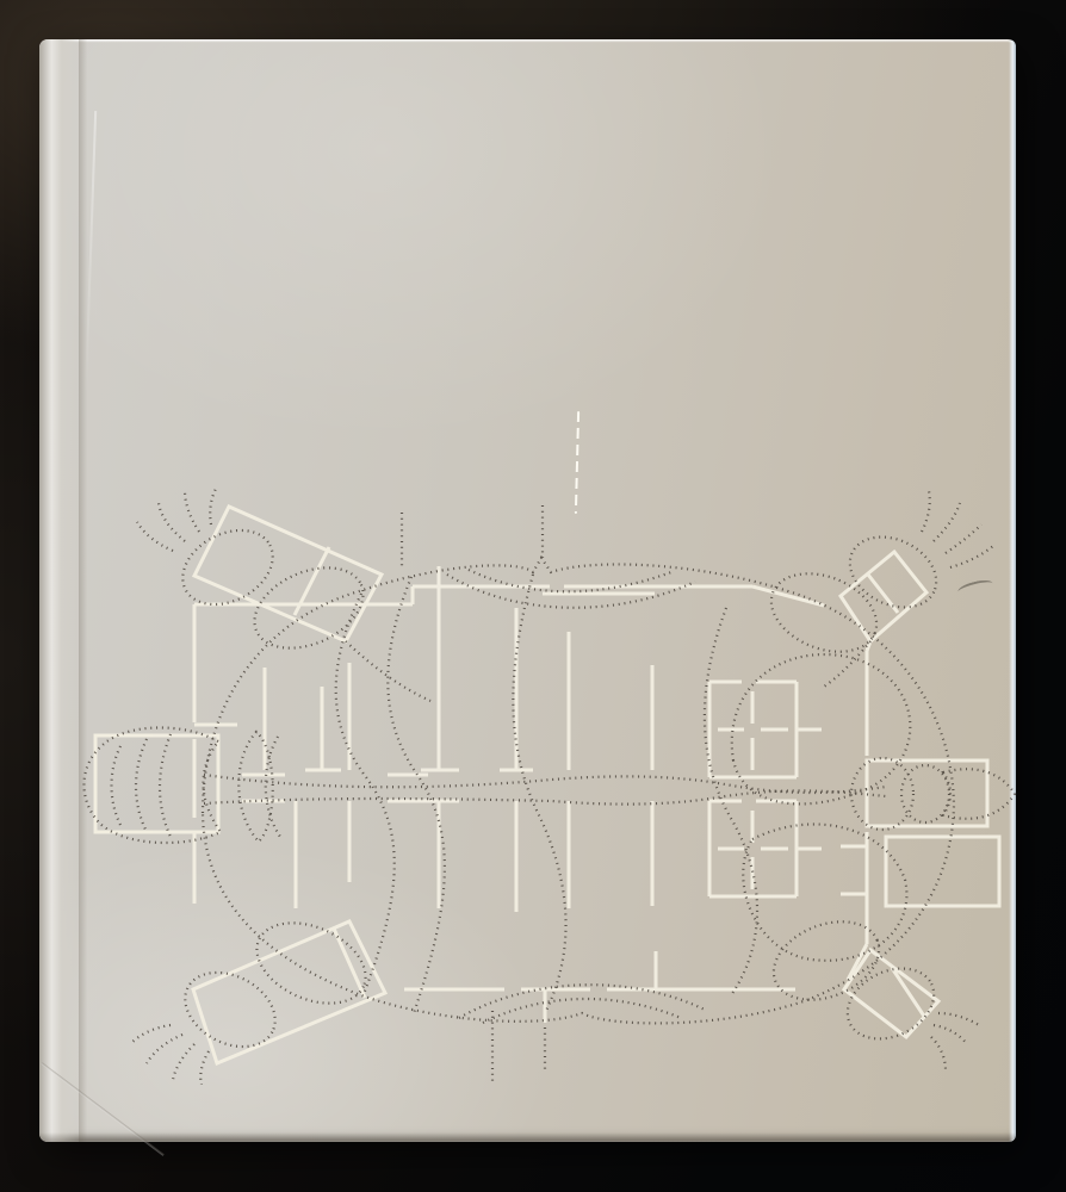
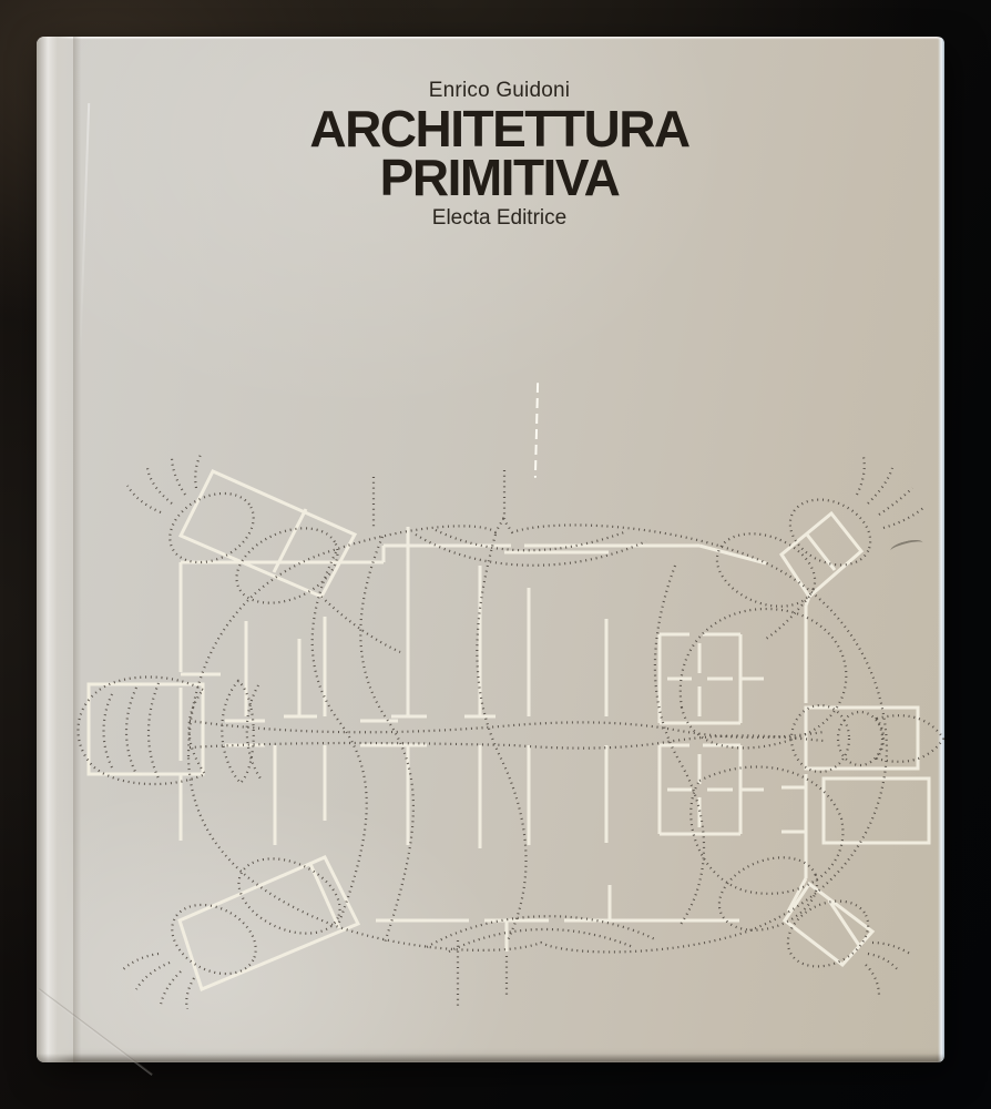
+ Enrico Guidoni
+ ARCHITETTURA
+ PRIMITIVA
+ Electa Editrice
